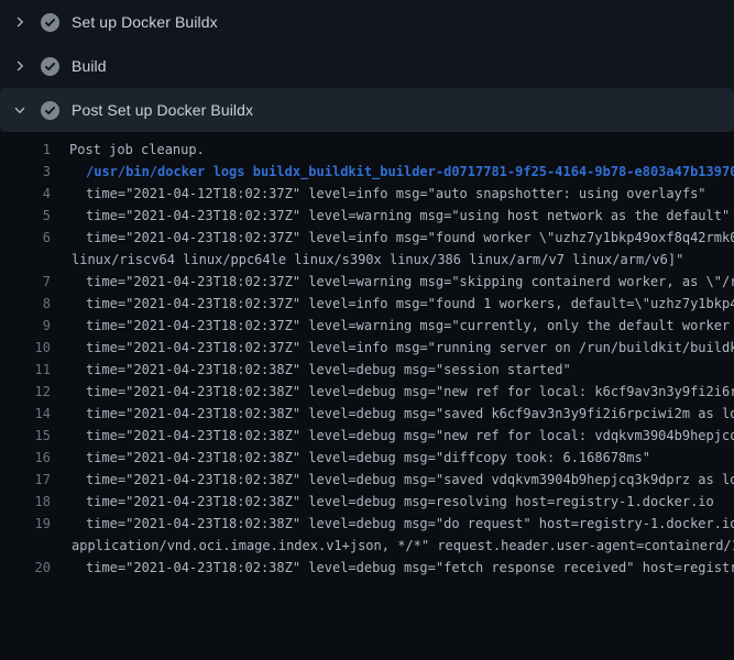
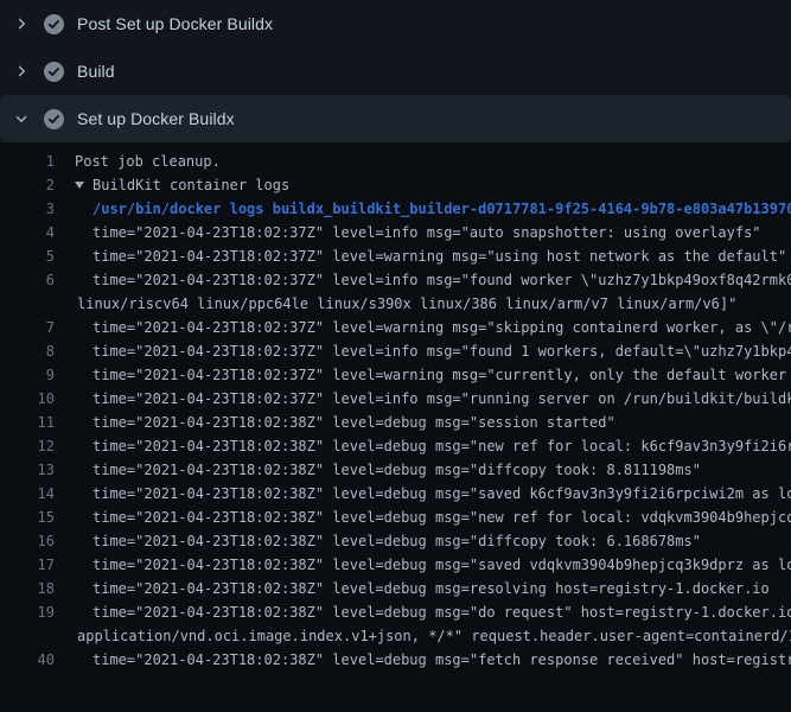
- Set up Docker Buildx
+ Post Set up Docker Buildx
  Build
- Post Set up Docker Buildx
+ Set up Docker Buildx
  1
  Post job cleanup.
+ 2
+ BuildKit container logs
  3
  /usr/bin/docker logs buildx_buildkit_builder-d0717781-9f25-4164-9b78-e803a47b1397
  4
- time="2021-04-12T18:02:37Z" level=info msg="auto snapshotter: using overlayfs"
+ time="2021-04-23T18:02:37Z" level=info msg="auto snapshotter: using overlayfs"
  5
  time="2021-04-23T18:02:37Z" level=warning msg="using host network as the default"
  6
  time="2021-04-23T18:02:37Z" level=info msg="found worker \"uzhz7y1bkp49oxf8q42rmk
  linux/riscv64 linux/ppc64le linux/s390x linux/386 linux/arm/v7 linux/arm/v6]"
  7
  time="2021-04-23T18:02:37Z" level=warning msg="skipping containerd worker, as \"/
  8
  time="2021-04-23T18:02:37Z" level=info msg="found 1 workers, default=\"uzhz7y1bkp
  9
  time="2021-04-23T18:02:37Z" level=warning msg="currently, only the default worker
  10
  time="2021-04-23T18:02:37Z" level=info msg="running server on /run/buildkit/build
  11
  time="2021-04-23T18:02:38Z" level=debug msg="session started"
  12
  time="2021-04-23T18:02:38Z" level=debug msg="new ref for local: k6cf9av3n3y9fi2i6
+ 13
+ time="2021-04-23T18:02:38Z" level=debug msg="diffcopy took: 8.811198ms"
  14
  time="2021-04-23T18:02:38Z" level=debug msg="saved k6cf9av3n3y9fi2i6rpciwi2m as l
  15
  time="2021-04-23T18:02:38Z" level=debug msg="new ref for local: vdqkvm3904b9hepjc
  16
  time="2021-04-23T18:02:38Z" level=debug msg="diffcopy took: 6.168678ms"
  17
  time="2021-04-23T18:02:38Z" level=debug msg="saved vdqkvm3904b9hepjcq3k9dprz as l
  18
  time="2021-04-23T18:02:38Z" level=debug msg=resolving host=registry-1.docker.io
  19
  time="2021-04-23T18:02:38Z" level=debug msg="do request" host=registry-1.docker.i
  application/vnd.oci.image.index.v1+json, */*" request.header.user-agent=containerd/
- 20
+ 40
  time="2021-04-23T18:02:38Z" level=debug msg="fetch response received" host=regist
